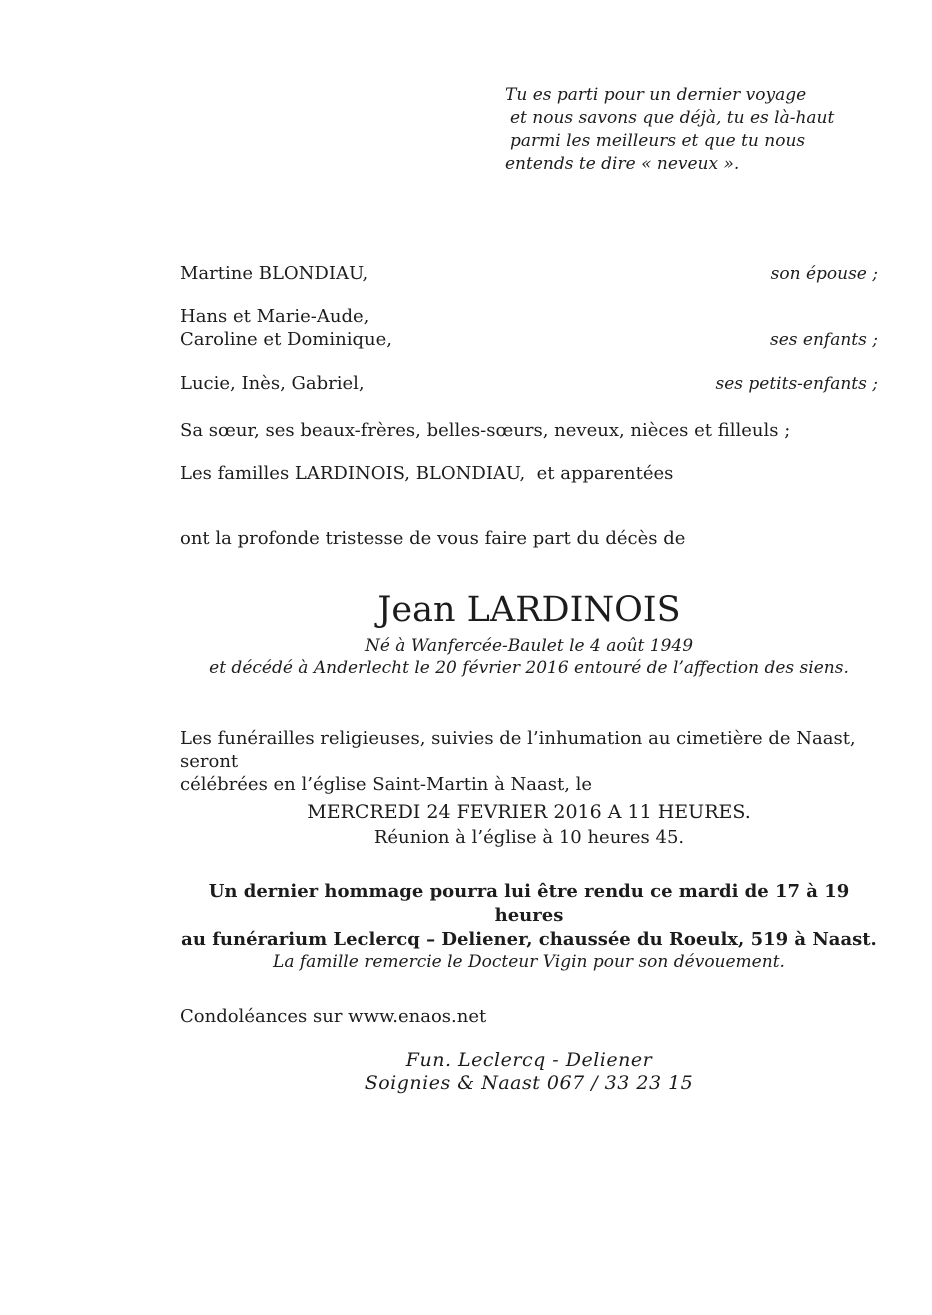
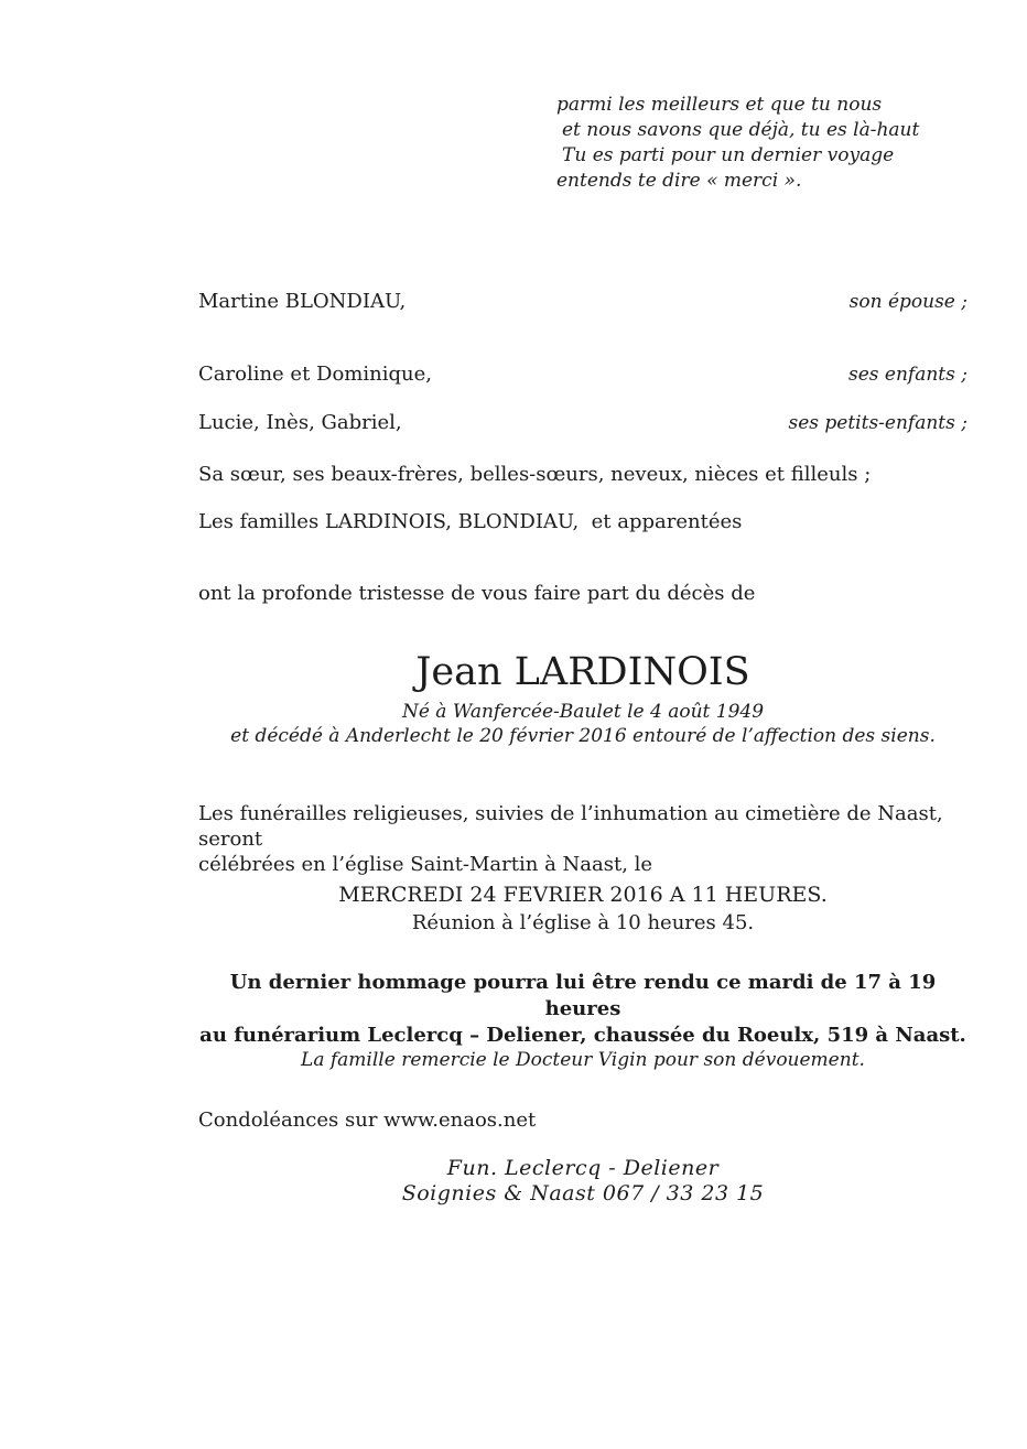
- Tu es parti pour un dernier voyage
+ parmi les meilleurs et que tu nous
  et nous savons que déjà, tu es là-haut
- parmi les meilleurs et que tu nous
+ Tu es parti pour un dernier voyage
- entends te dire « neveux ».
+ entends te dire « merci ».
  Martine BLONDIAU,
  son épouse ;
- Hans et Marie-Aude,
  Caroline et Dominique,
  ses enfants ;
  Lucie, Inès, Gabriel,
  ses petits-enfants ;
  Sa sœur, ses beaux-frères, belles-sœurs, neveux, nièces et filleuls ;
  Les familles LARDINOIS, BLONDIAU, et apparentées
  ont la profonde tristesse de vous faire part du décès de
  Jean LARDINOIS
  Né à Wanfercée-Baulet le 4 août 1949
  et décédé à Anderlecht le 20 février 2016 entouré de l’affection des siens.
  Les funérailles religieuses, suivies de l’inhumation au cimetière de Naast, seront
  célébrées en l’église Saint-Martin à Naast, le
  MERCREDI 24 FEVRIER 2016 A 11 HEURES.
  Réunion à l’église à 10 heures 45.
  Un dernier hommage pourra lui être rendu ce mardi de 17 à 19 heures
  au funérarium Leclercq – Deliener, chaussée du Roeulx, 519 à Naast.
  La famille remercie le Docteur Vigin pour son dévouement.
  Condoléances sur www.enaos.net
  Fun. Leclercq - Deliener
  Soignies & Naast 067 / 33 23 15
